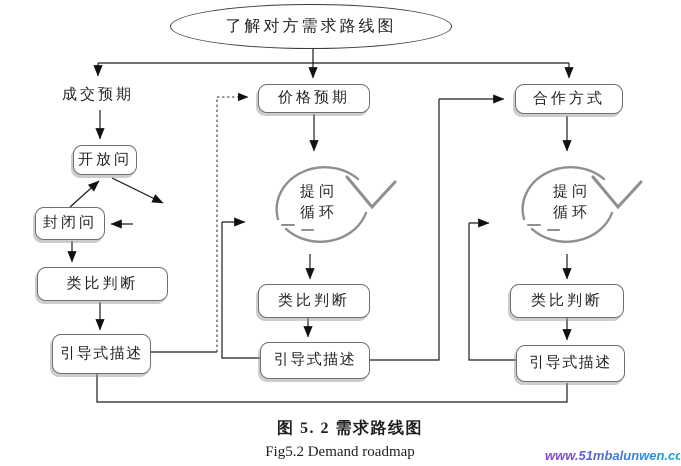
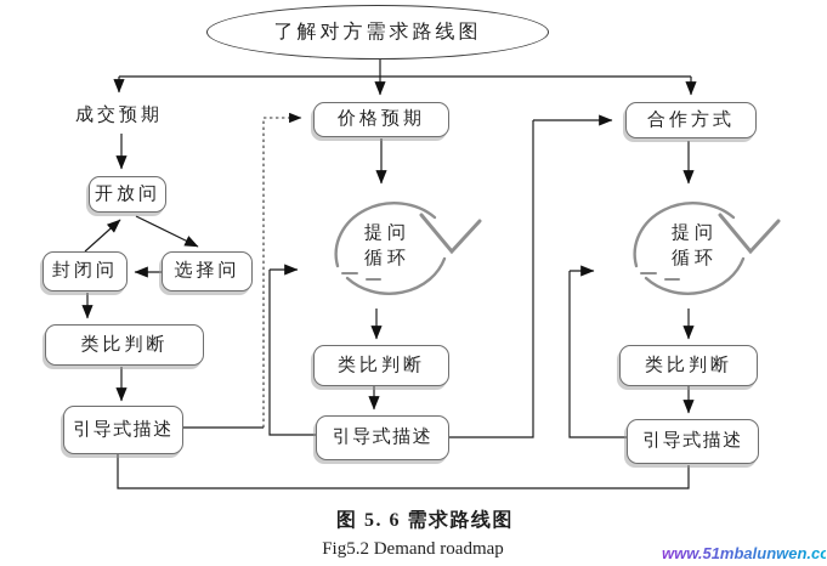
  了解对方需求路线图
  成交预期
  开放问
  封闭问
+ 选择问
  类比判断
  引导式描述
  价格预期
  提问
  循环
  类比判断
  引导式描述
  合作方式
  提问
  循环
  类比判断
  引导式描述
- 图 5. 2 需求路线图
+ 图 5. 6 需求路线图
  Fig5.2 Demand roadmap
  www.51mbalunwen.co
